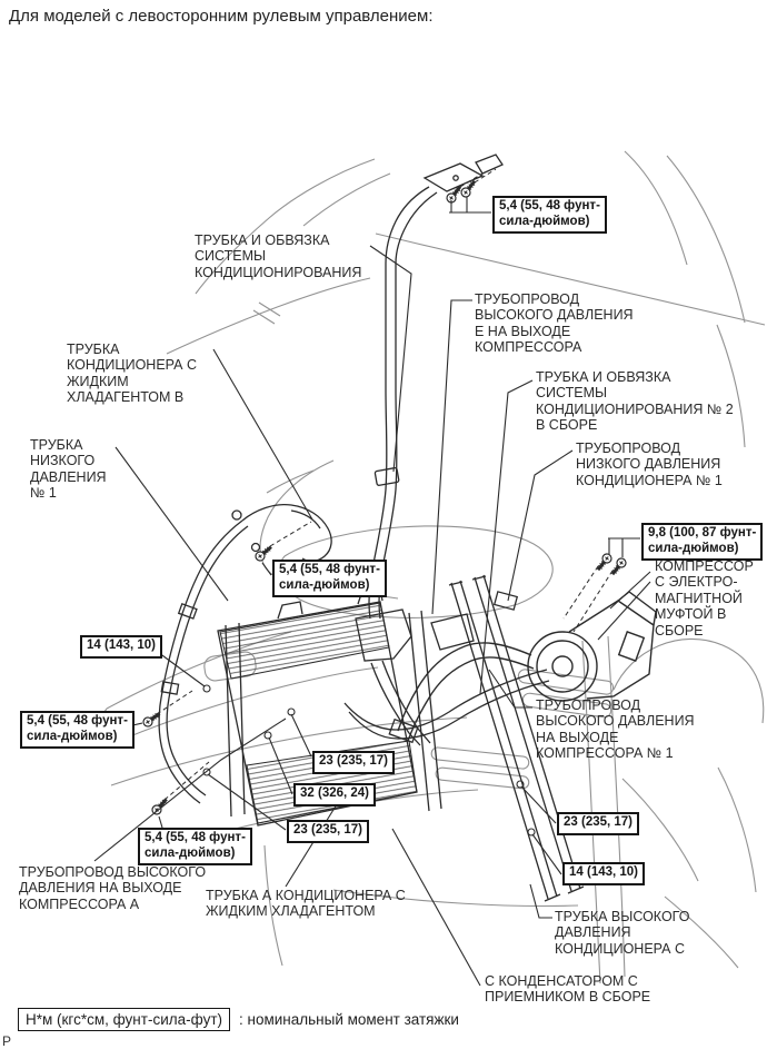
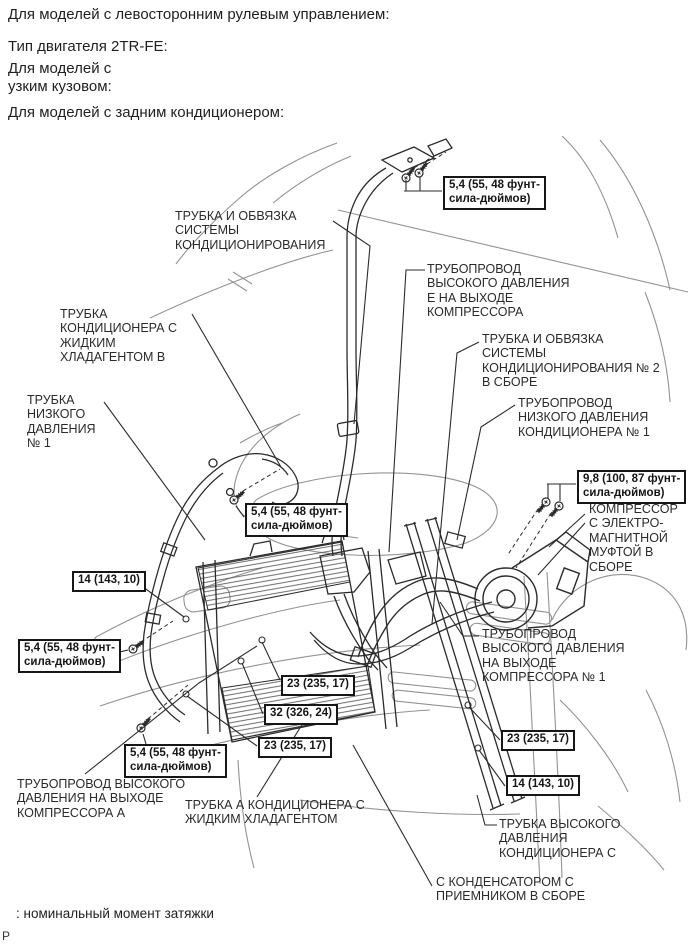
  Для моделей с левосторонним рулевым управлением:
+ Тип двигателя 2TR-FE:
+ Для моделей с
+ узким кузовом:
+ Для моделей с задним кондиционером:
  ТРУБКА И ОБВЯЗКА
  СИСТЕМЫ
  КОНДИЦИОНИРОВАНИЯ
  ТРУБОПРОВОД
  ВЫСОКОГО ДАВЛЕНИЯ
  Е НА ВЫХОДЕ
  КОМПРЕССОРА
  ТРУБКА И ОБВЯЗКА
  СИСТЕМЫ
  КОНДИЦИОНИРОВАНИЯ № 2
  В СБОРЕ
  ТРУБОПРОВОД
  НИЗКОГО ДАВЛЕНИЯ
  КОНДИЦИОНЕРА № 1
  ТРУБКА
  КОНДИЦИОНЕРА С
  ЖИДКИМ
  ХЛАДАГЕНТОМ В
  ТРУБКА
  НИЗКОГО
  ДАВЛЕНИЯ
  № 1
  КОМПРЕССОР
  С ЭЛЕКТРО-
  МАГНИТНОЙ
  МУФТОЙ В
  СБОРЕ
  ТРУБОПРОВОД
  ВЫСОКОГО ДАВЛЕНИЯ
  НА ВЫХОДЕ
  КОМПРЕССОРА № 1
  ТРУБОПРОВОД ВЫСОКОГО
  ДАВЛЕНИЯ НА ВЫХОДЕ
  КОМПРЕССОРА А
  ТРУБКА А КОНДИЦИОНЕРА С
  ЖИДКИМ ХЛАДАГЕНТОМ
  ТРУБКА ВЫСОКОГО
  ДАВЛЕНИЯ
  КОНДИЦИОНЕРА С
  С КОНДЕНСАТОРОМ С
  ПРИЕМНИКОМ В СБОРЕ
  5,4 (55, 48 фунт-
  сила-дюймов)
  9,8 (100, 87 фунт-
  сила-дюймов)
  5,4 (55, 48 фунт-
  сила-дюймов)
  14 (143, 10)
  5,4 (55, 48 фунт-
  сила-дюймов)
  23 (235, 17)
  32 (326, 24)
  23 (235, 17)
  23 (235, 17)
  14 (143, 10)
  5,4 (55, 48 фунт-
  сила-дюймов)
- Н*м (кгс*см, фунт-сила-фут)
  : номинальный момент затяжки
  Р
